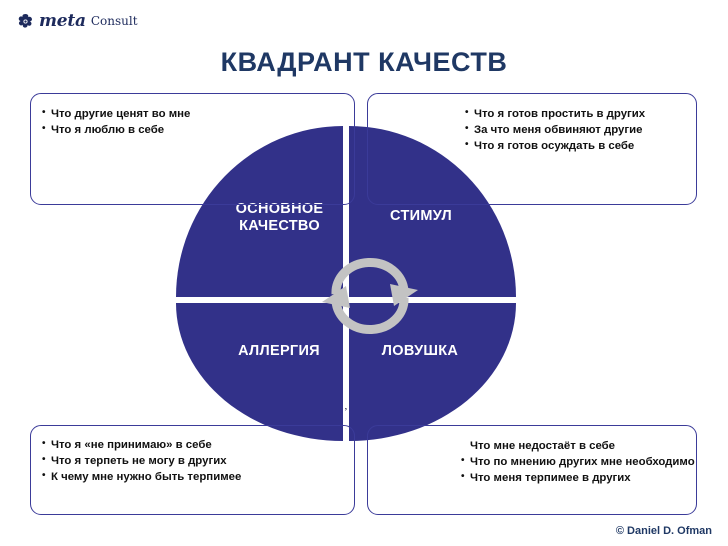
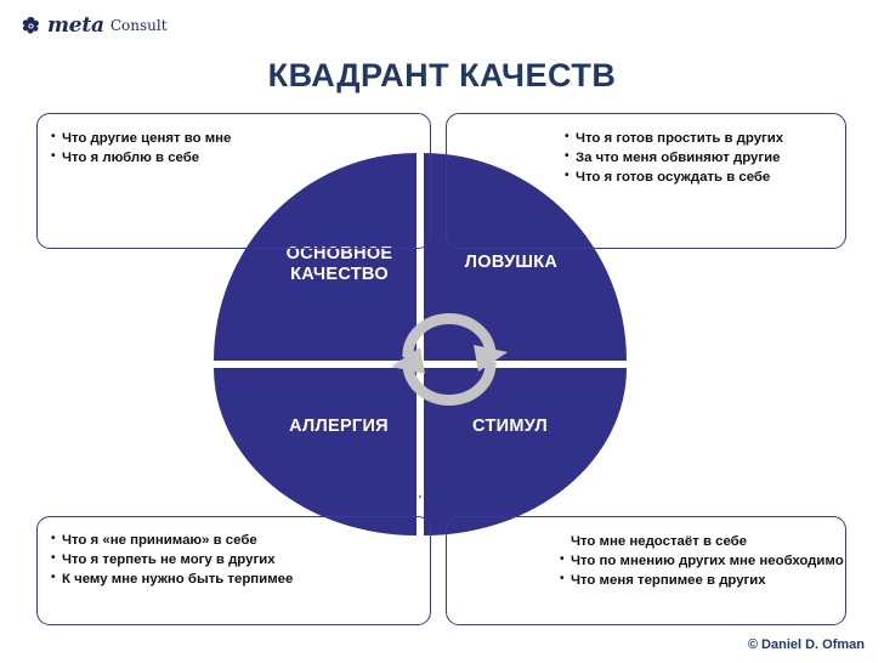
  meta
  Consult
  КВАДРАНТ КАЧЕСТВ
  ОСНОВНОЕ
  КАЧЕСТВО
- СТИМУЛ
+ ЛОВУШКА
  АЛЛЕРГИЯ
- ЛОВУШКА
+ СТИМУЛ
  ’
  Что другие ценят во мне
  Что я люблю в себе
  Что я готов простить в других
  За что меня обвиняют другие
  Что я готов осуждать в себе
  Что я «не принимаю» в себе
  Что я терпеть не могу в других
  К чему мне нужно быть терпимее
  Что мне недостаёт в себе
  Что по мнению других мне необходимо
  Что меня терпимее в других
  © Daniel D. Ofman
